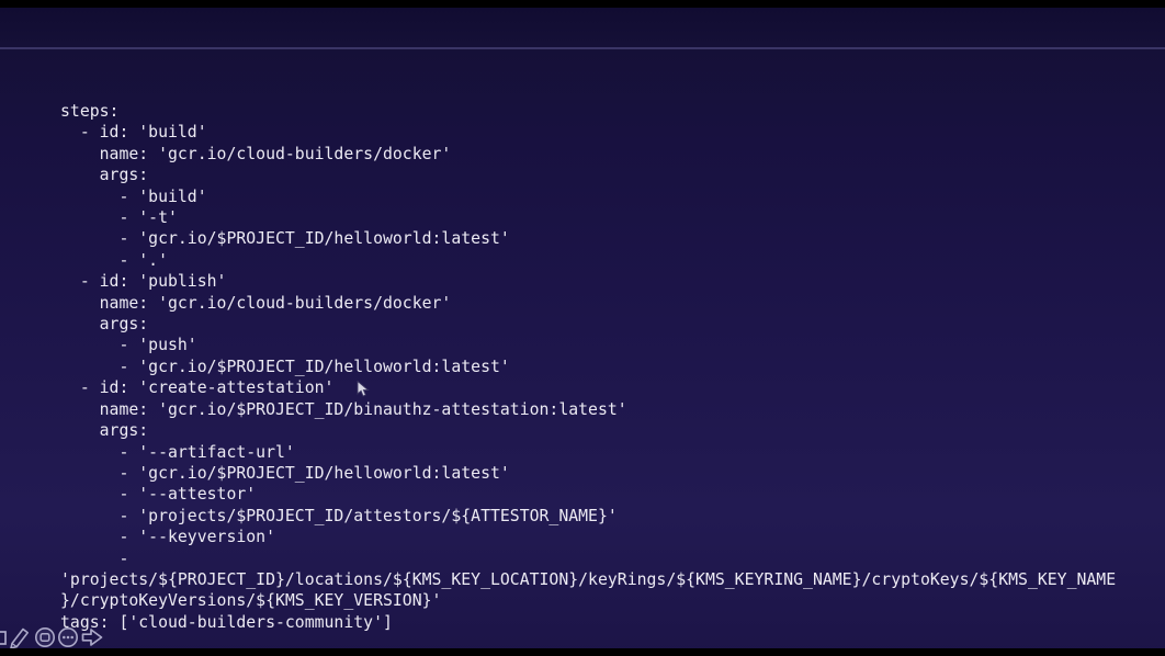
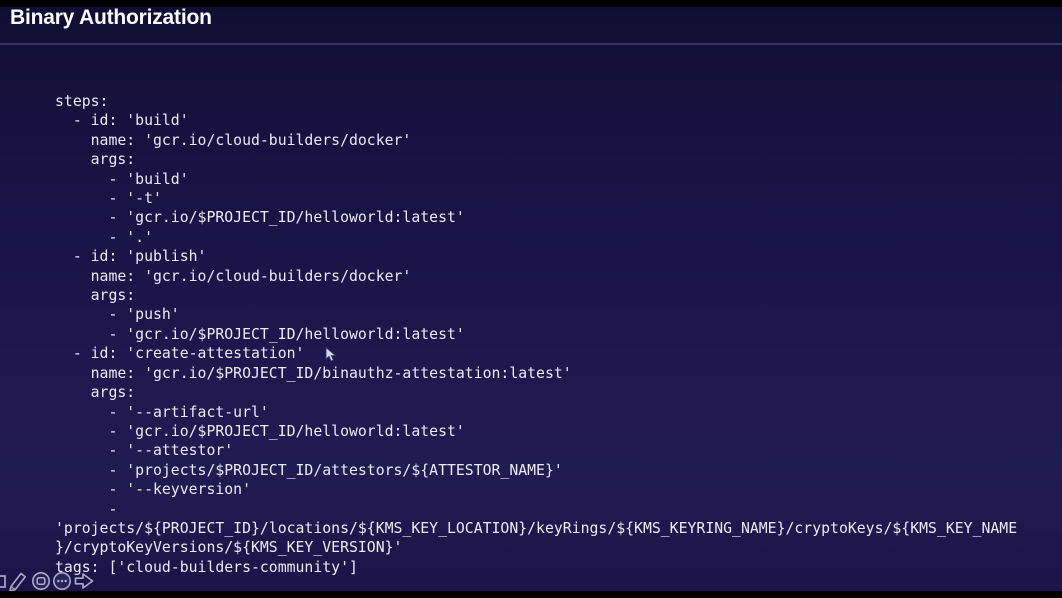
+ Binary Authorization
  steps:
  - id: 'build'
  name: 'gcr.io/cloud-builders/docker'
  args:
  - 'build'
  - '-t'
  - 'gcr.io/$PROJECT_ID/helloworld:latest'
  - '.'
  - id: 'publish'
  name: 'gcr.io/cloud-builders/docker'
  args:
  - 'push'
  - 'gcr.io/$PROJECT_ID/helloworld:latest'
  - id: 'create-attestation'
  name: 'gcr.io/$PROJECT_ID/binauthz-attestation:latest'
  args:
  - '--artifact-url'
  - 'gcr.io/$PROJECT_ID/helloworld:latest'
  - '--attestor'
  - 'projects/$PROJECT_ID/attestors/${ATTESTOR_NAME}'
  - '--keyversion'
  -
  'projects/${PROJECT_ID}/locations/${KMS_KEY_LOCATION}/keyRings/${KMS_KEYRING_NAME}/cryptoKeys/${KMS_KEY_NAME
  }/cryptoKeyVersions/${KMS_KEY_VERSION}'
  tags: ['cloud-builders-community']
